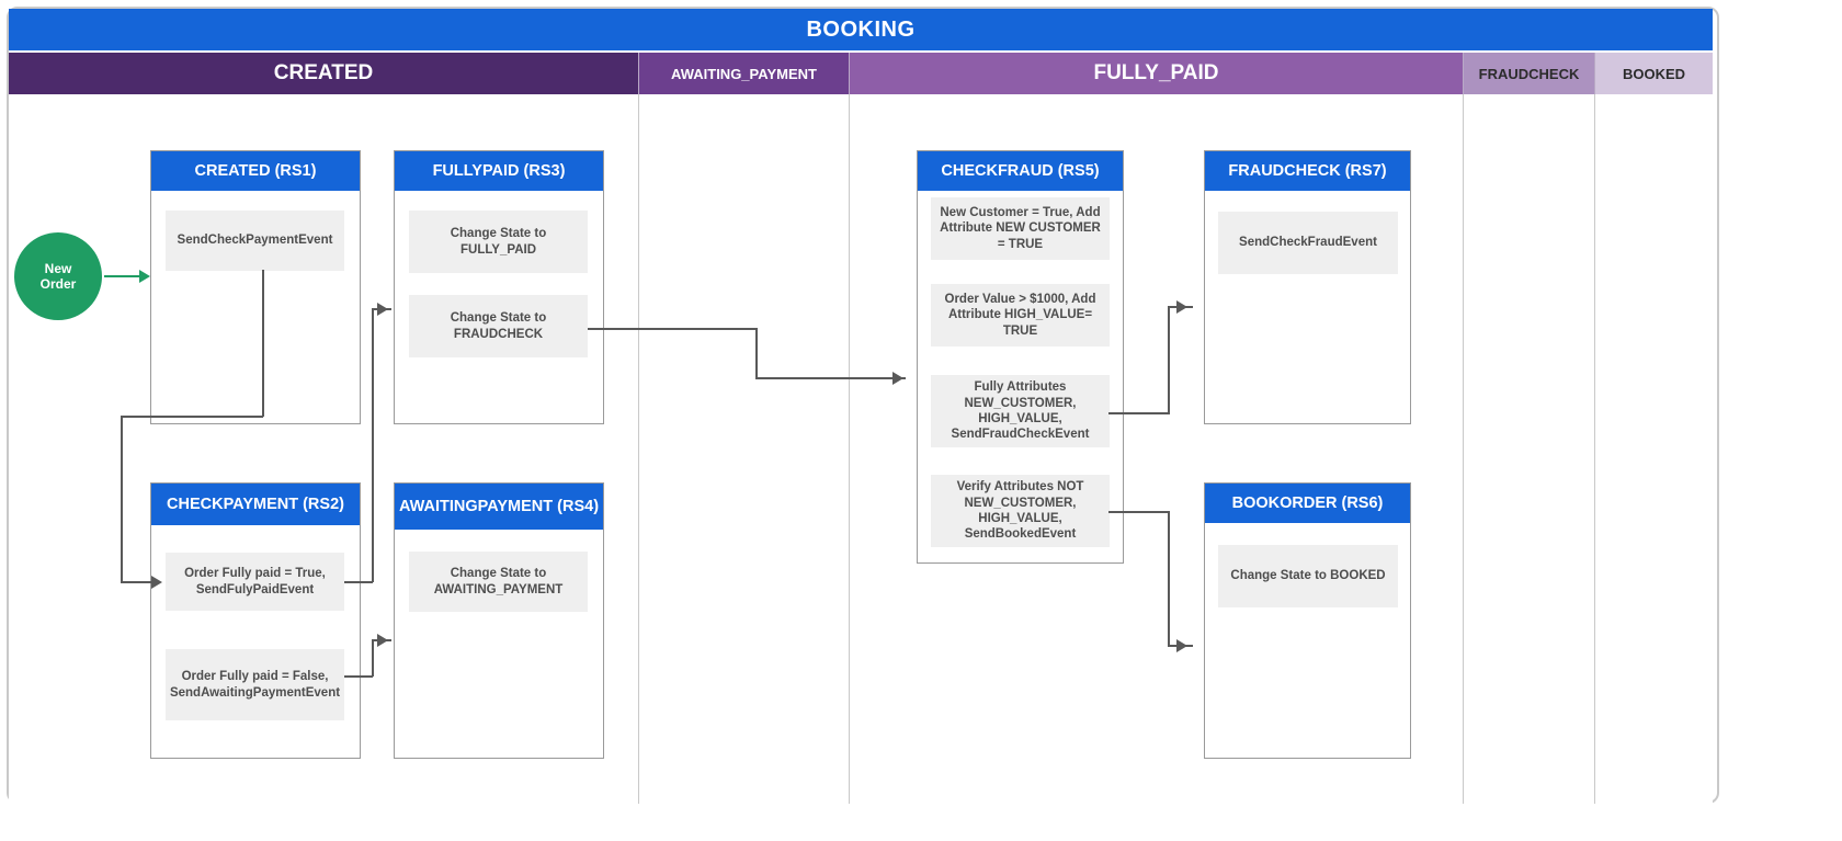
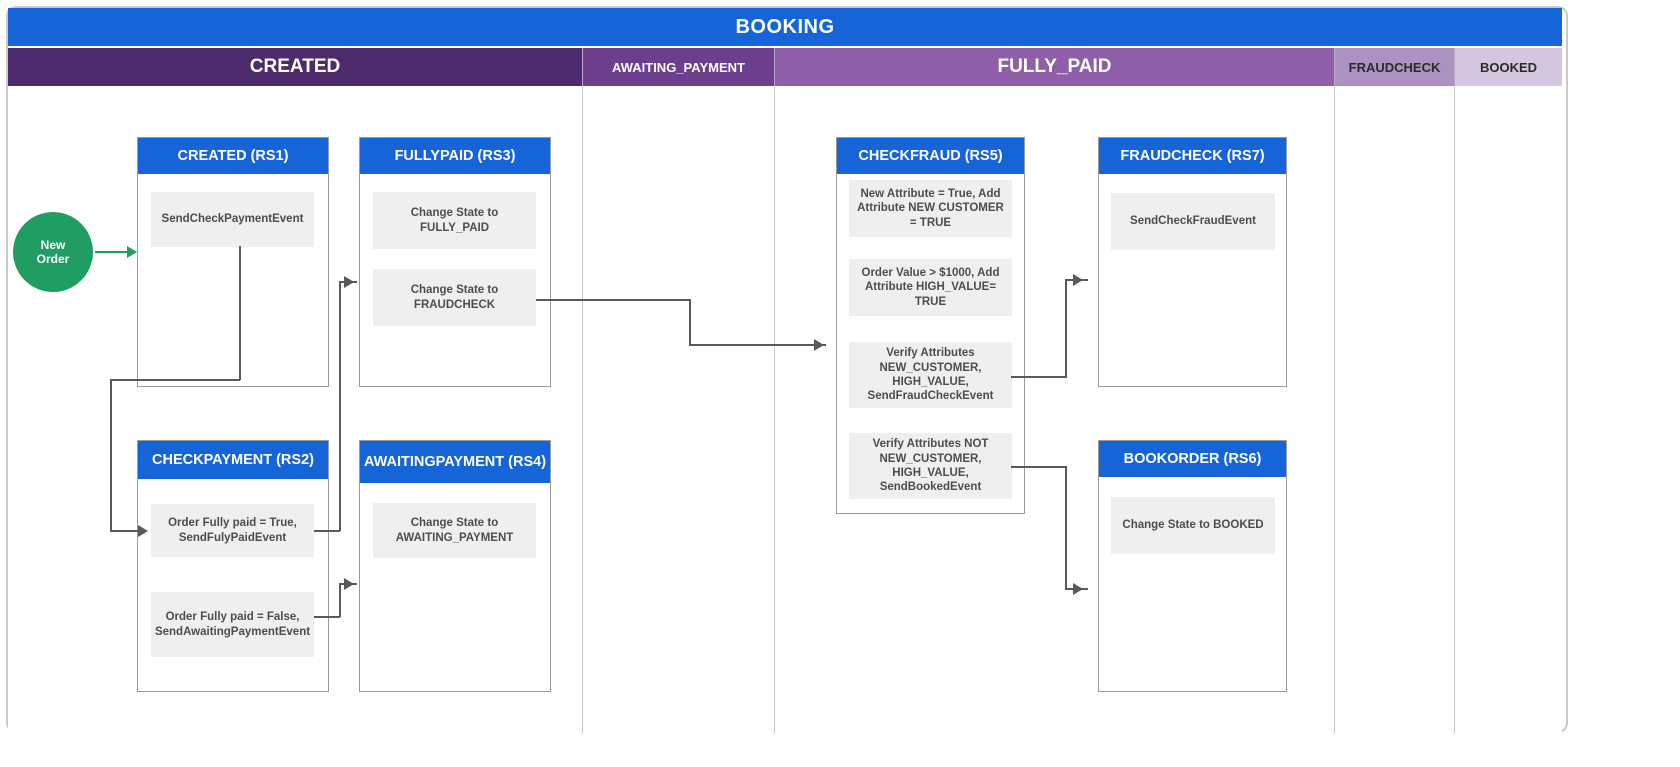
  BOOKING
  CREATED
  AWAITING_PAYMENT
  FULLY_PAID
  FRAUDCHECK
  BOOKED
  New
  Order
  CREATED (RS1)
  SendCheckPaymentEvent
  CHECKPAYMENT (RS2)
  Order Fully paid = True, SendFulyPaidEvent
  Order Fully paid = False, SendAwaitingPaymentEvent
  FULLYPAID (RS3)
  Change State to FULLY_PAID
  Change State to FRAUDCHECK
  AWAITINGPAYMENT (RS4)
  Change State to AWAITING_PAYMENT
  CHECKFRAUD (RS5)
- New Customer = True, Add Attribute NEW CUSTOMER = TRUE
+ New Attribute = True, Add Attribute NEW CUSTOMER = TRUE
  Order Value > $1000, Add Attribute HIGH_VALUE= TRUE
- Fully Attributes NEW_CUSTOMER, HIGH_VALUE, SendFraudCheckEvent
+ Verify Attributes NEW_CUSTOMER, HIGH_VALUE, SendFraudCheckEvent
  Verify Attributes NOT NEW_CUSTOMER, HIGH_VALUE, SendBookedEvent
  FRAUDCHECK (RS7)
  SendCheckFraudEvent
  BOOKORDER (RS6)
  Change State to BOOKED
